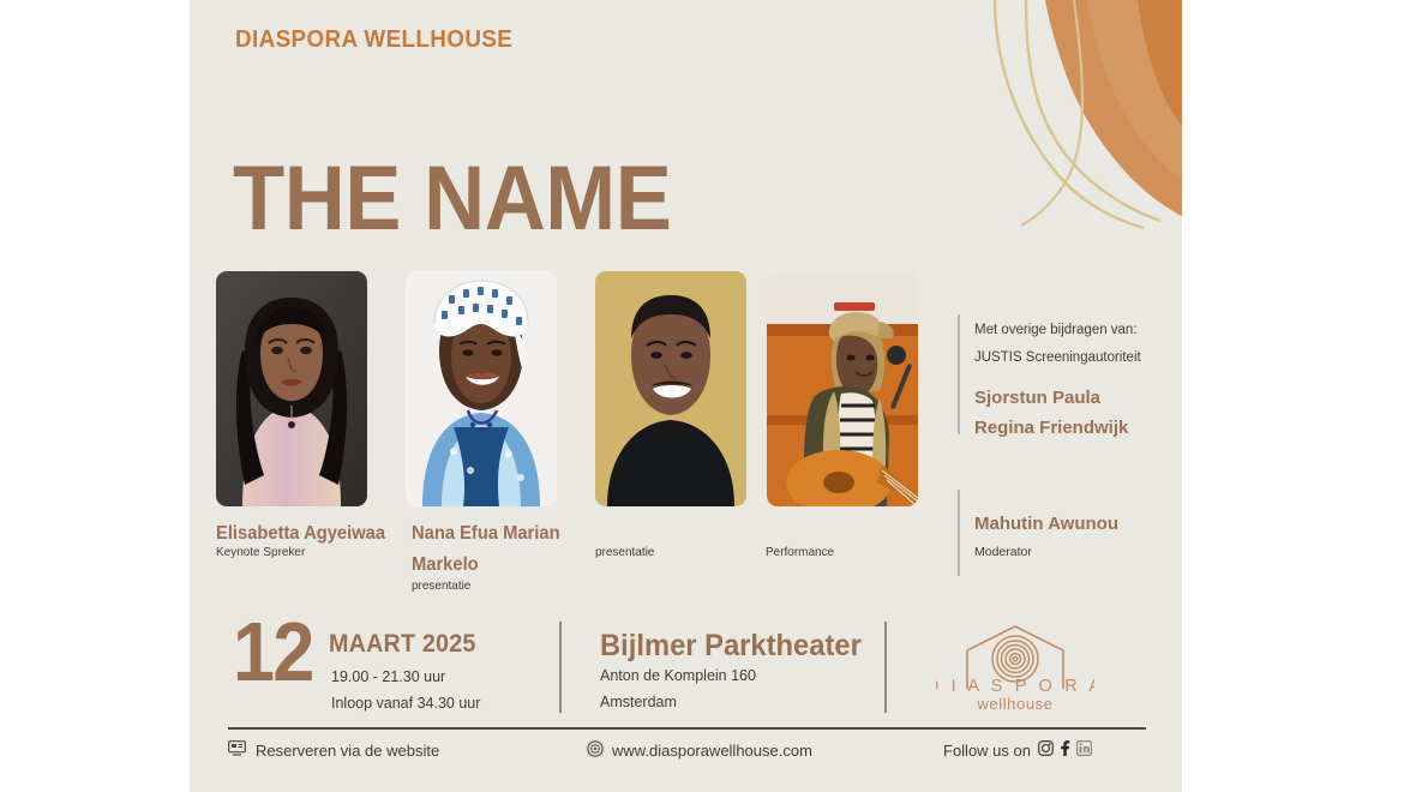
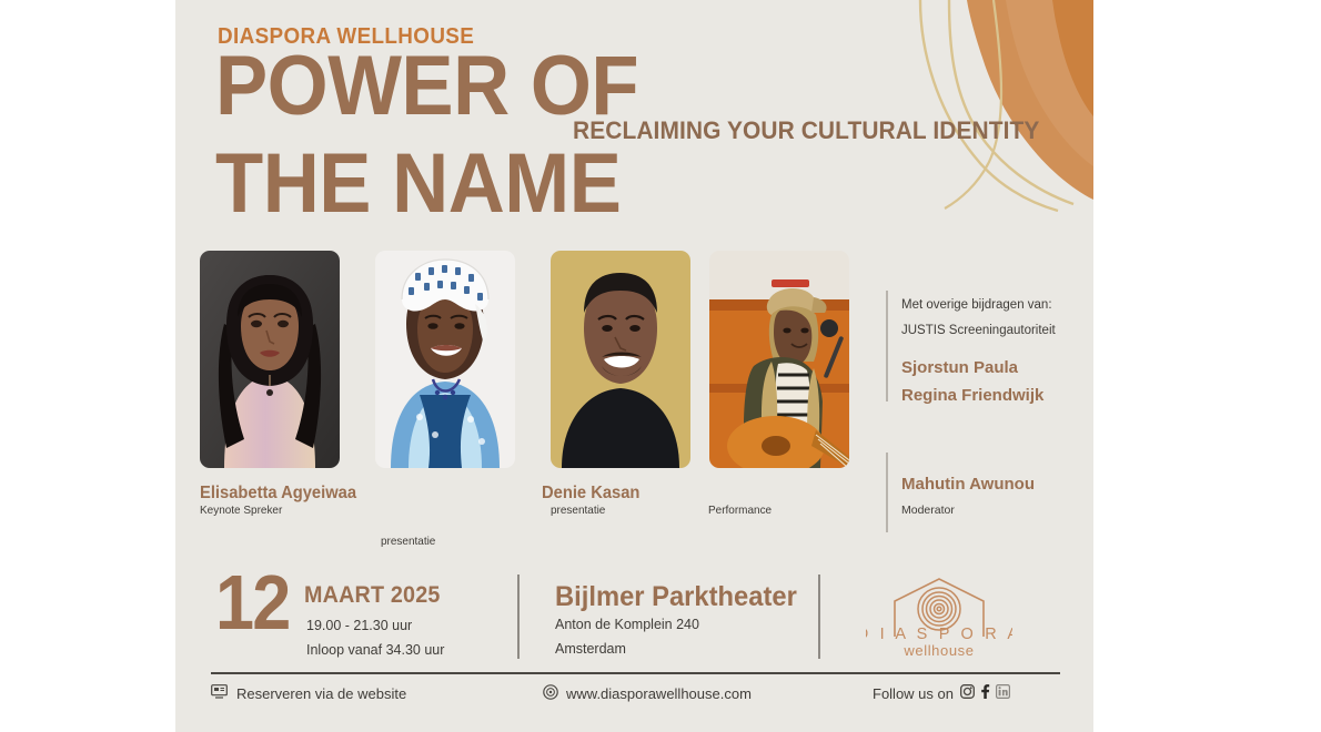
  DIASPORA WELLHOUSE
+ POWER OF
  THE NAME
+ RECLAIMING YOUR CULTURAL IDENTITY
  Elisabetta Agyeiwaa
  Keynote Spreker
- Nana Efua Marian Markelo
  presentatie
+ Denie Kasan
  presentatie
  Performance
  Met overige bijdragen van:
  JUSTIS Screeningautoriteit
  Sjorstun Paula
  Regina Friendwijk
  Mahutin Awunou
  Moderator
  12
  MAART 2025
  19.00 - 21.30 uur
  Inloop vanaf 34.30 uur
  Bijlmer Parktheater
- Anton de Komplein 160
+ Anton de Komplein 240
  Amsterdam
  I A S P O R
  wellhouse
  Reserveren via de website
  www.diasporawellhouse.com
  Follow us on
